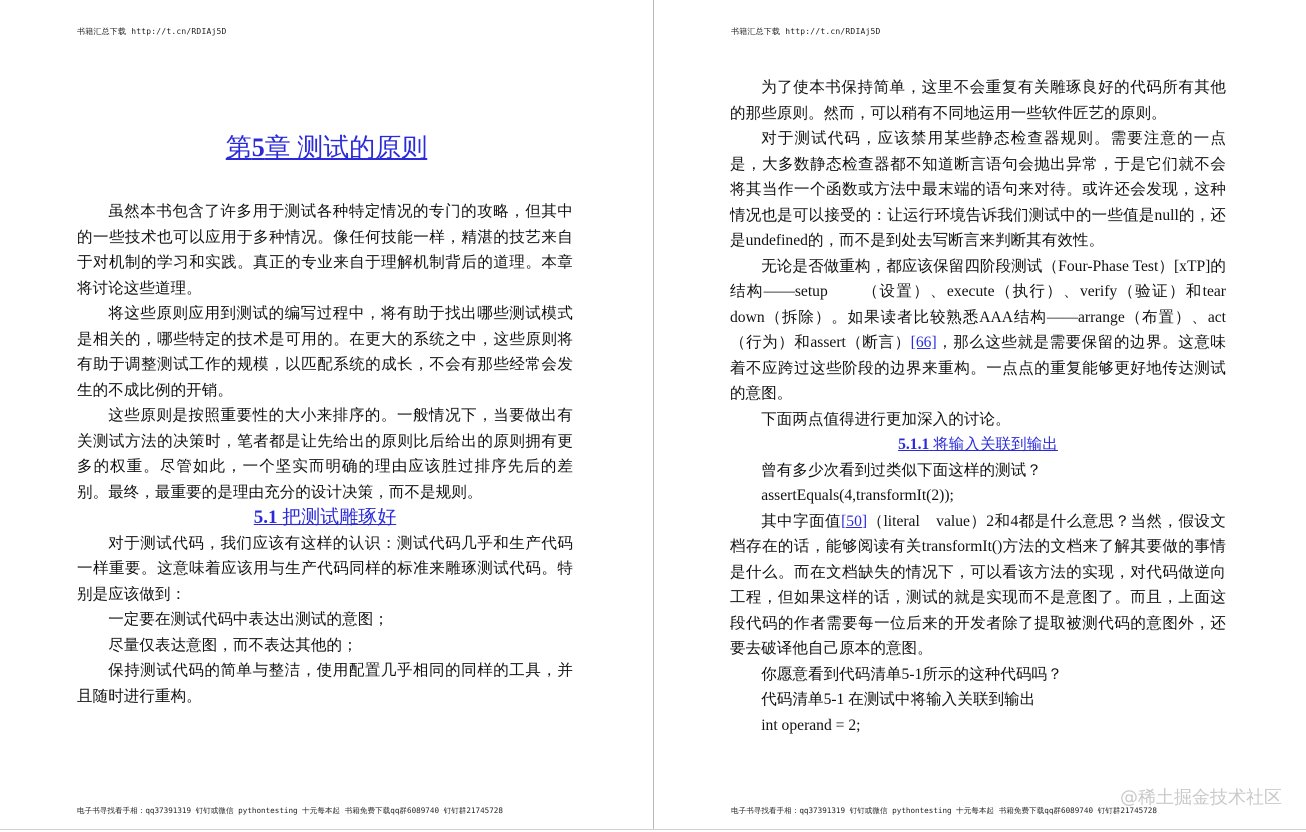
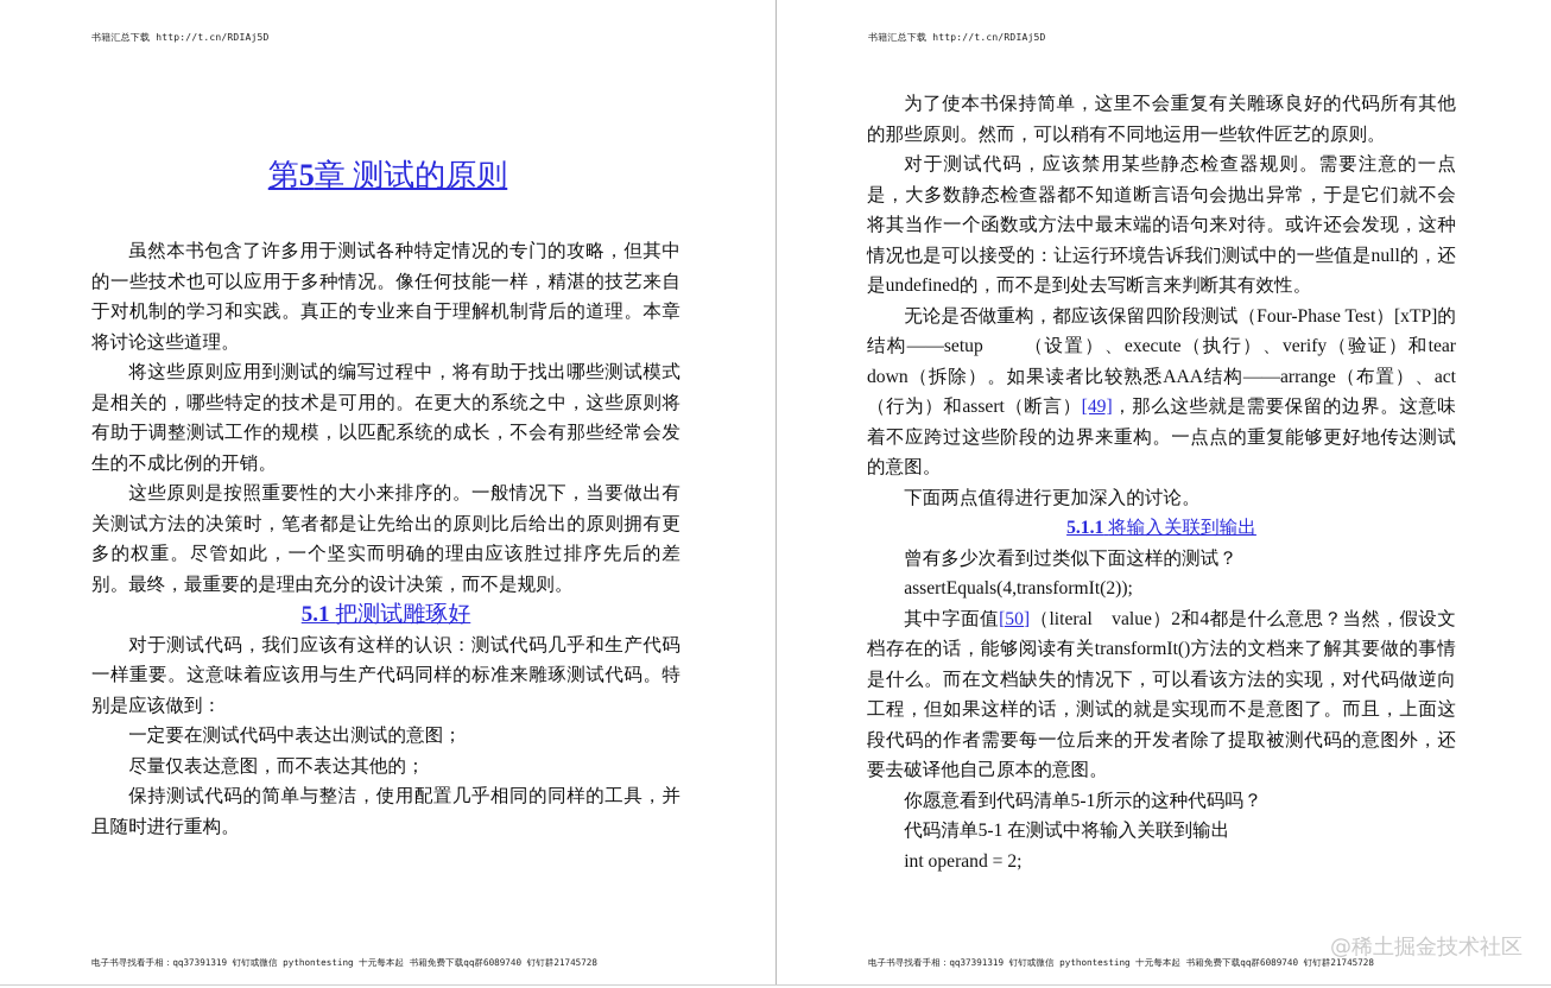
  书籍汇总下载 http://t.cn/RDIAj5D
  第5章 测试的原则
  虽然本书包含了许多用于测试各种特定情况的专门的攻略，但其中的一些技术也可以应用于多种情况。像任何技能一样，精湛的技艺来自于对机制的学习和实践。真正的专业来自于理解机制背后的道理。本章将讨论这些道理。
  将这些原则应用到测试的编写过程中，将有助于找出哪些测试模式是相关的，哪些特定的技术是可用的。在更大的系统之中，这些原则将有助于调整测试工作的规模，以匹配系统的成长，不会有那些经常会发生的不成比例的开销。
  这些原则是按照重要性的大小来排序的。一般情况下，当要做出有关测试方法的决策时，笔者都是让先给出的原则比后给出的原则拥有更多的权重。尽管如此，一个坚实而明确的理由应该胜过排序先后的差别。最终，最重要的是理由充分的设计决策，而不是规则。
  5.1 把测试雕琢好
  对于测试代码，我们应该有这样的认识：测试代码几乎和生产代码一样重要。这意味着应该用与生产代码同样的标准来雕琢测试代码。特别是应该做到：
  一定要在测试代码中表达出测试的意图；
  尽量仅表达意图，而不表达其他的；
  保持测试代码的简单与整洁，使用配置几乎相同的同样的工具，并且随时进行重构。
  电子书寻找看手相：qq37391319 钉钉或微信 pythontesting 十元每本起 书籍免费下载qq群6089740 钉钉群21745728
  书籍汇总下载 http://t.cn/RDIAj5D
  为了使本书保持简单，这里不会重复有关雕琢良好的代码所有其他的那些原则。然而，可以稍有不同地运用一些软件匠艺的原则。
  对于测试代码，应该禁用某些静态检查器规则。需要注意的一点是，大多数静态检查器都不知道断言语句会抛出异常，于是它们就不会将其当作一个函数或方法中最末端的语句来对待。或许还会发现，这种情况也是可以接受的：让运行环境告诉我们测试中的一些值是null的，还是undefined的，而不是到处去写断言来判断其有效性。
- 无论是否做重构，都应该保留四阶段测试（Four-Phase Test）[xTP]的结构——setup （设置）、execute（执行）、verify（验证）和tear down（拆除）。如果读者比较熟悉AAA结构——arrange（布置）、act（行为）和assert（断言）[66]，那么这些就是需要保留的边界。这意味着不应跨过这些阶段的边界来重构。一点点的重复能够更好地传达测试的意图。
+ 无论是否做重构，都应该保留四阶段测试（Four-Phase Test）[xTP]的结构——setup （设置）、execute（执行）、verify（验证）和tear down（拆除）。如果读者比较熟悉AAA结构——arrange（布置）、act（行为）和assert（断言）[49]，那么这些就是需要保留的边界。这意味着不应跨过这些阶段的边界来重构。一点点的重复能够更好地传达测试的意图。
  下面两点值得进行更加深入的讨论。
  5.1.1 将输入关联到输出
  曾有多少次看到过类似下面这样的测试？
  assertEquals(4,transformIt(2));
  其中字面值[50]（literal value）2和4都是什么意思？当然，假设文档存在的话，能够阅读有关transformIt()方法的文档来了解其要做的事情是什么。而在文档缺失的情况下，可以看该方法的实现，对代码做逆向工程，但如果这样的话，测试的就是实现而不是意图了。而且，上面这段代码的作者需要每一位后来的开发者除了提取被测代码的意图外，还要去破译他自己原本的意图。
  你愿意看到代码清单5-1所示的这种代码吗？
  代码清单5-1 在测试中将输入关联到输出
  int operand = 2;
  电子书寻找看手相：qq37391319 钉钉或微信 pythontesting 十元每本起 书籍免费下载qq群6089740 钉钉群21745728
  @稀土掘金技术社区
